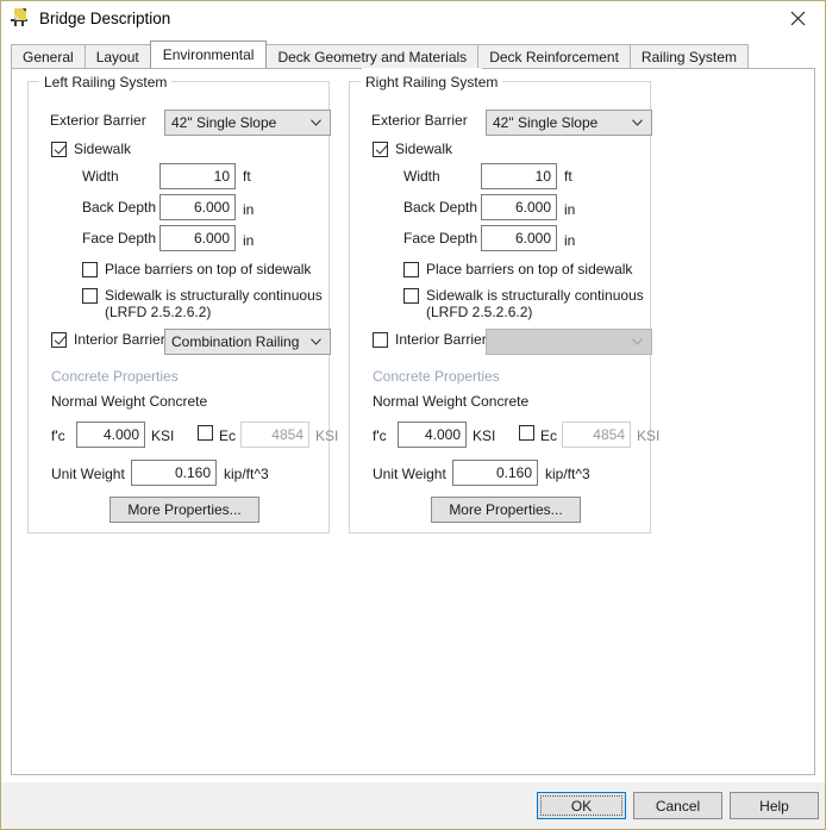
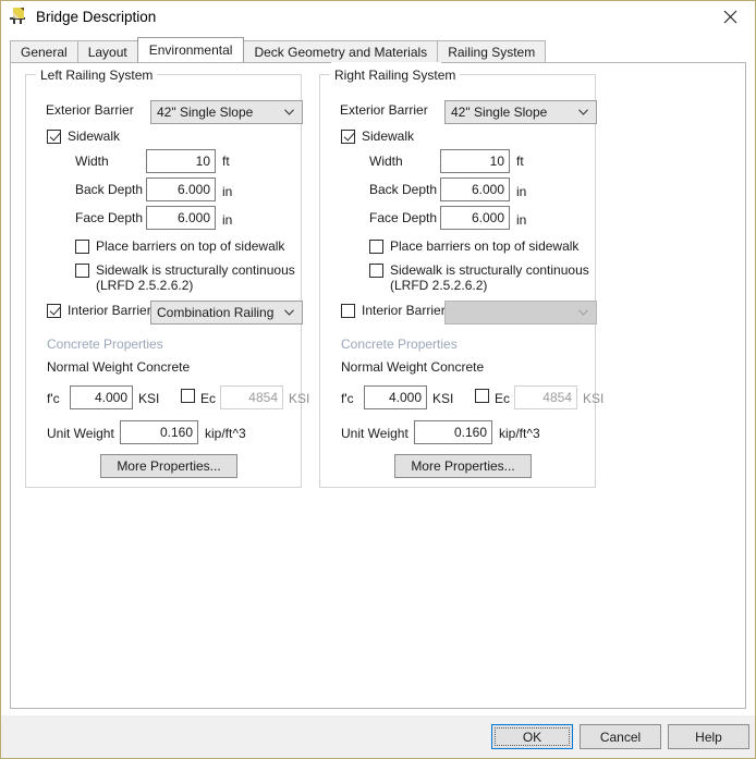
  Bridge Description
  General
  Layout
  Environmental
  Deck Geometry and Materials
- Deck Reinforcement
  Railing System
  Left Railing System
  Exterior Barrier
  42" Single Slope
  Sidewalk
  Width
  10
  ft
  Back Depth
  6.000
  in
  Face Depth
  6.000
  in
  Place barriers on top of sidewalk
  Sidewalk is structurally continuous
  (LRFD 2.5.2.6.2)
  Interior Barrier
  Combination Railing
  Concrete Properties
  Normal Weight Concrete
  f'c
  4.000
  KSI
  Ec
  4854
  KSI
  Unit Weight
  0.160
  kip/ft^3
  More Properties...
  Right Railing System
  Exterior Barrier
  42" Single Slope
  Sidewalk
  Width
  10
  ft
  Back Depth
  6.000
  in
  Face Depth
  6.000
  in
  Place barriers on top of sidewalk
  Sidewalk is structurally continuous
  (LRFD 2.5.2.6.2)
  Interior Barrier
  Concrete Properties
  Normal Weight Concrete
  f'c
  4.000
  KSI
  Ec
  4854
  KSI
  Unit Weight
  0.160
  kip/ft^3
  More Properties...
  OK
  Cancel
  Help
